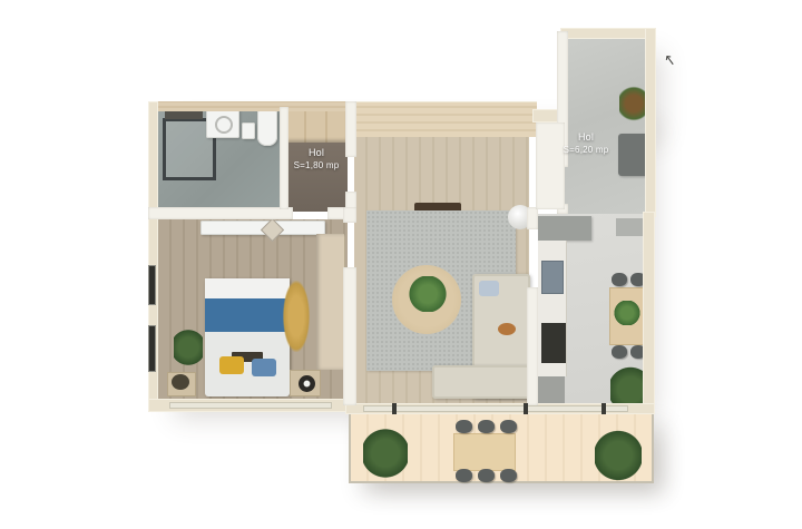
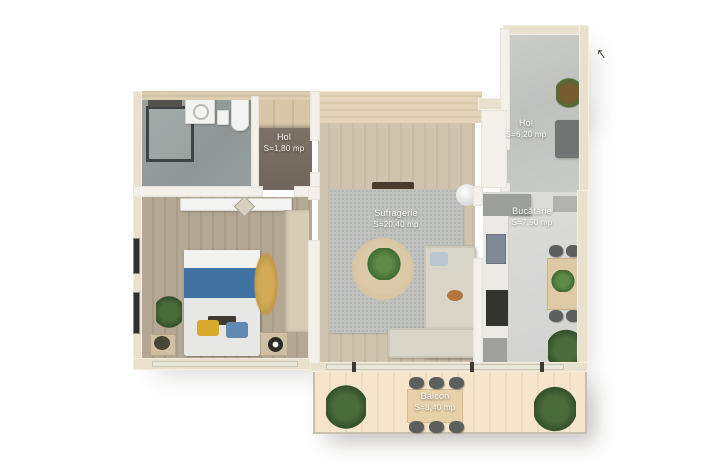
  Hol
  S=1,80 mp
  Hol
  S=6,20 mp
+ Sufragerie
+ S=20,40 mp
+ Bucătărie
+ S=7,50 mp
+ Balcon
+ S=8,40 mp
